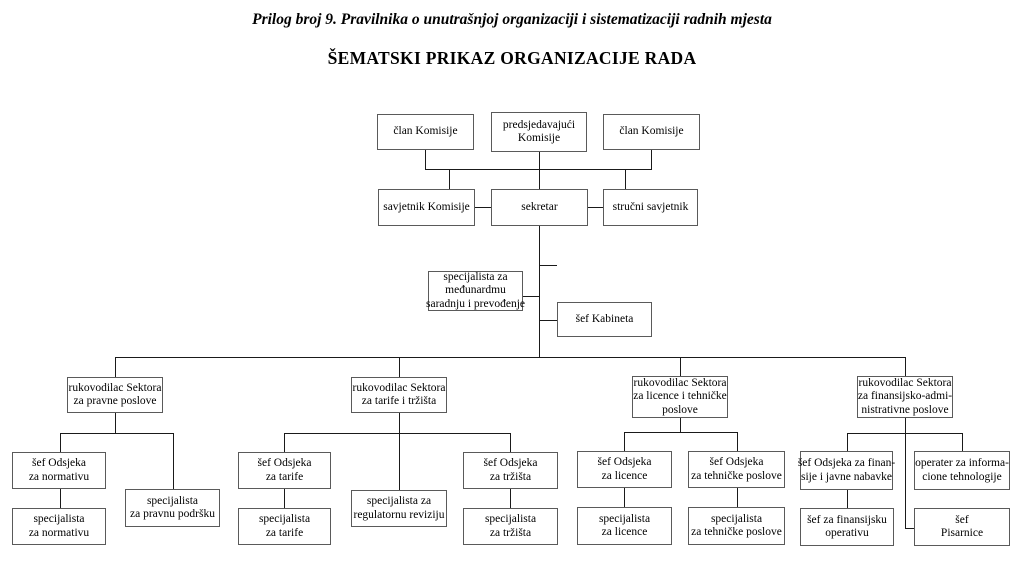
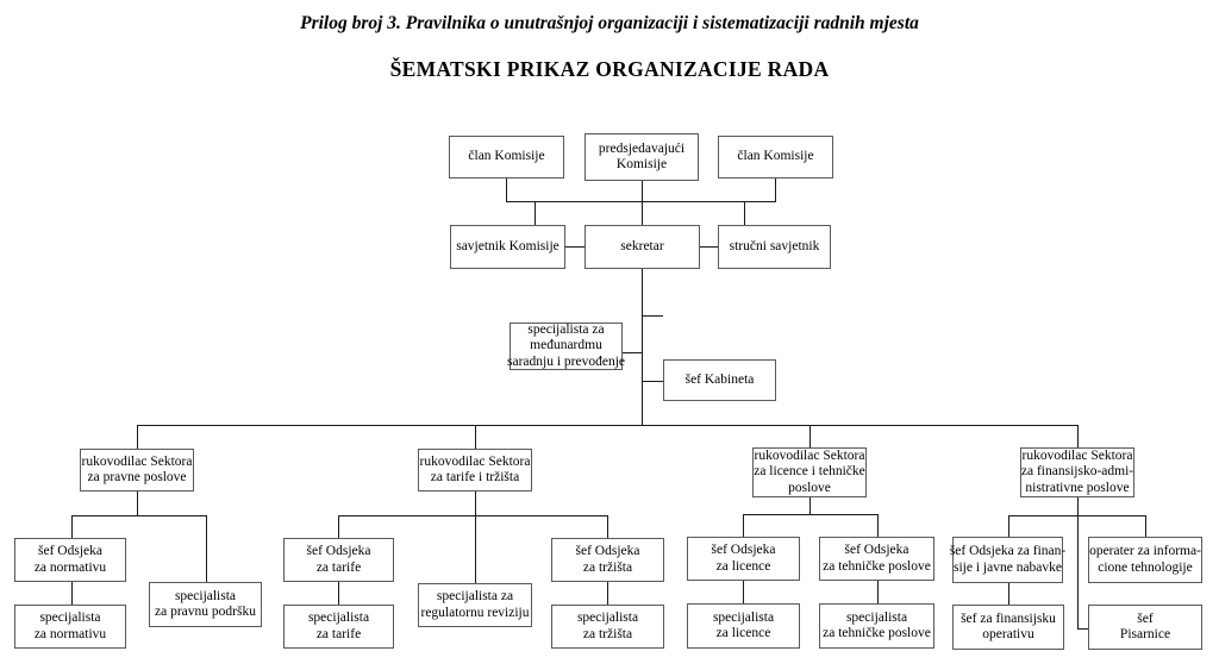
- Prilog broj 9. Pravilnika o unutrašnjoj organizaciji i sistematizaciji radnih mjesta
+ Prilog broj 3. Pravilnika o unutrašnjoj organizaciji i sistematizaciji radnih mjesta
  ŠEMATSKI PRIKAZ ORGANIZACIJE RADA
  član Komisije
  predsjedavajući
  Komisije
  član Komisije
  savjetnik Komisije
  sekretar
  stručni savjetnik
  specijalista za
  međunardmu
  saradnju i prevođenje
  šef Kabineta
  rukovodilac Sektora
  za pravne poslove
  rukovodilac Sektora
  za tarife i tržišta
  rukovodilac Sektora
  za licence i tehničke
  poslove
  rukovodilac Sektora
  za finansijsko-admi-
  nistrativne poslove
  šef Odsjeka
  za normativu
  specijalista
  za pravnu podršku
  specijalista
  za normativu
  šef Odsjeka
  za tarife
  specijalista za
  regulatornu reviziju
  specijalista
  za tarife
  šef Odsjeka
  za tržišta
  specijalista
  za tržišta
  šef Odsjeka
  za licence
  specijalista
  za licence
  šef Odsjeka
  za tehničke poslove
  specijalista
  za tehničke poslove
  šef Odsjeka za finan-
  sije i javne nabavke
  operater za informa-
  cione tehnologije
  šef za finansijsku
  operativu
  šef
  Pisarnice
